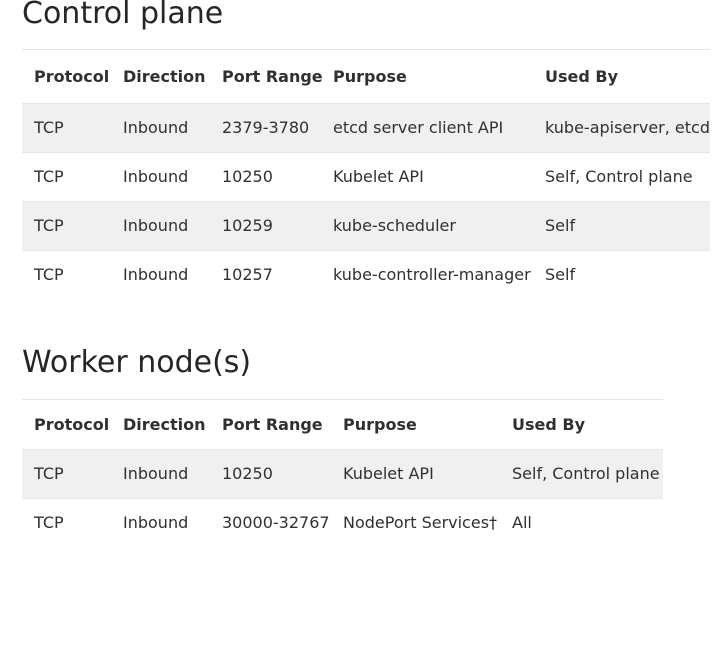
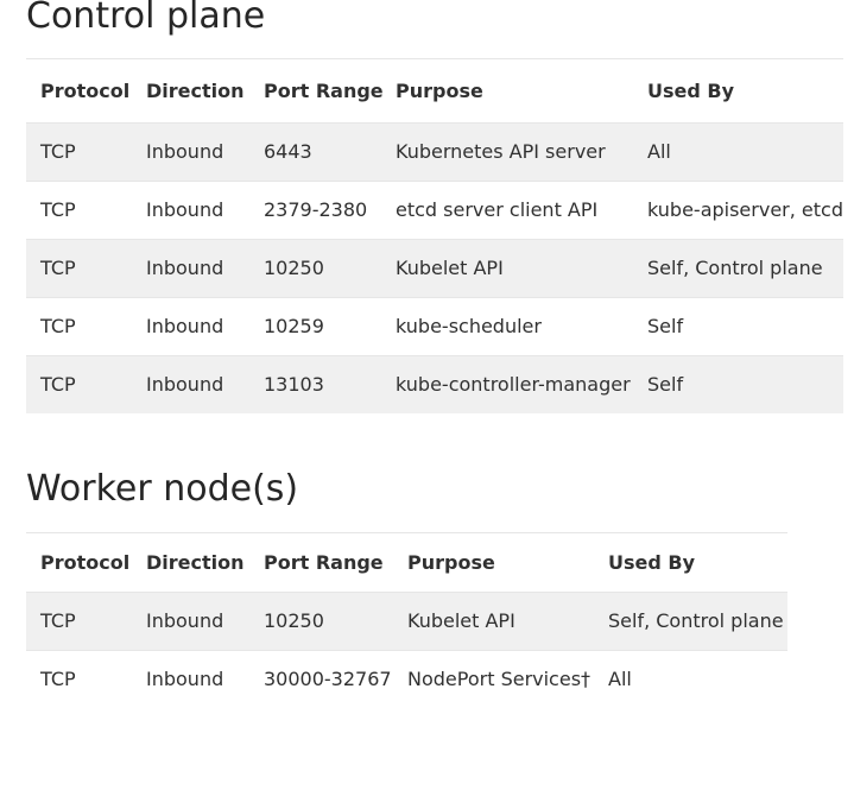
  Control plane
  Protocol	Direction	Port Range	Purpose	Used By
+ TCP	Inbound	6443	Kubernetes API server	All
- TCP	Inbound	2379-3780	etcd server client API	kube-apiserver, etcd
+ TCP	Inbound	2379-2380	etcd server client API	kube-apiserver, etcd
  TCP	Inbound	10250	Kubelet API	Self, Control plane
  TCP	Inbound	10259	kube-scheduler	Self
- TCP	Inbound	10257	kube-controller-manager	Self
+ TCP	Inbound	13103	kube-controller-manager	Self
  Worker node(s)
  Protocol	Direction	Port Range	Purpose	Used By
  TCP	Inbound	10250	Kubelet API	Self, Control plane
  TCP	Inbound	30000-32767	NodePort Services†	All
